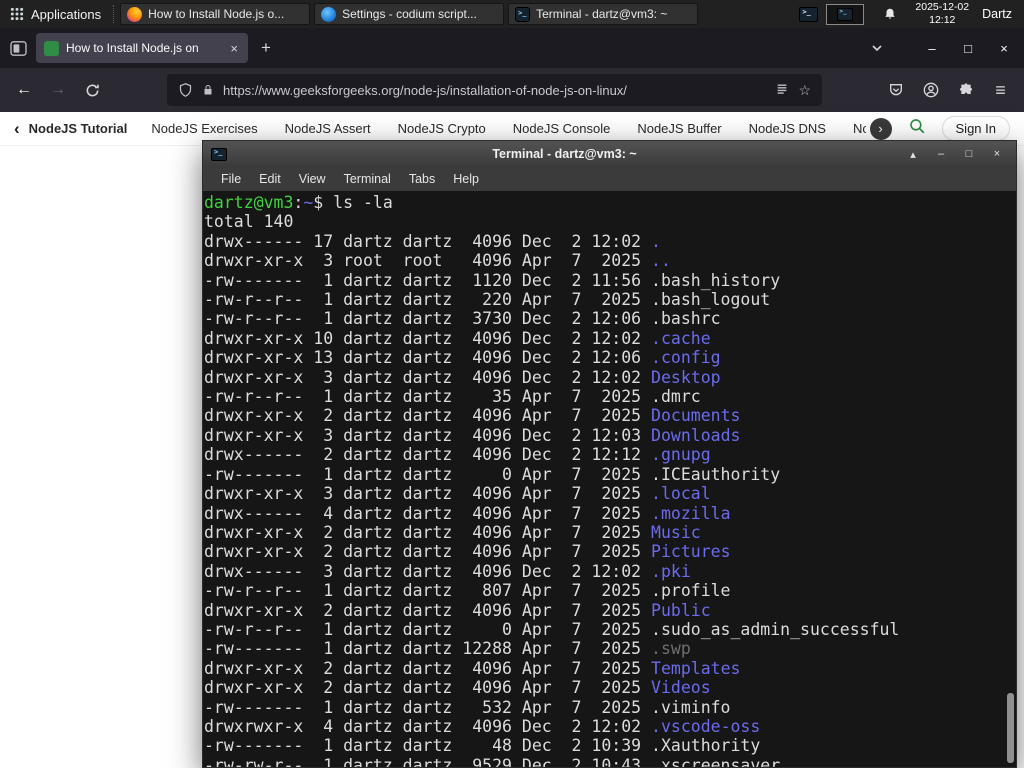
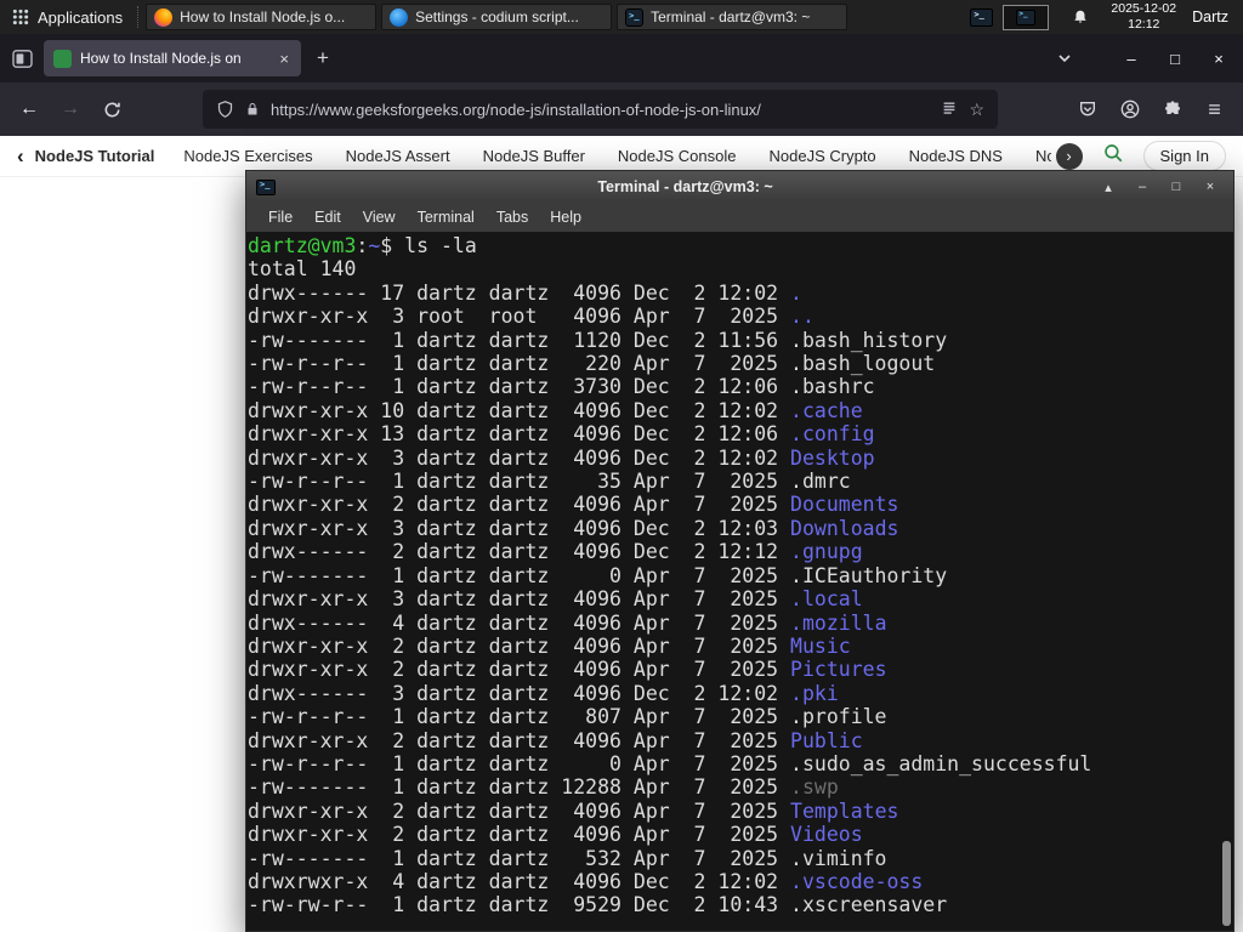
  Applications
  How to Install Node.js o...
  Settings - codium script...
  Terminal - dartz@vm3: ~
  2025-12-02
  12:12
  Dartz
  How to Install Node.js on
  ×
  +
  –
  □
  ×
  ←
  →
  https://www.geeksforgeeks.org/node-js/installation-of-node-js-on-linux/
  ☆
  ≡
  ‹
  NodeJS Tutorial
  NodeJS Exercises
  NodeJS Assert
- NodeJS Crypto
+ NodeJS Buffer
  NodeJS Console
- NodeJS Buffer
+ NodeJS Crypto
  NodeJS DNS
  ›
  Sign In
  Terminal - dartz@vm3: ~
  ▴
  –
  □
  ×
  File
  Edit
  View
  Terminal
  Tabs
  Help
  dartz@vm3:~$ ls -la
  total 140
  drwx------ 17 dartz dartz 4096 Dec 2 12:02 .
  drwxr-xr-x 3 root root 4096 Apr 7 2025 ..
  -rw------- 1 dartz dartz 1120 Dec 2 11:56 .bash_history
  -rw-r--r-- 1 dartz dartz 220 Apr 7 2025 .bash_logout
  -rw-r--r-- 1 dartz dartz 3730 Dec 2 12:06 .bashrc
  drwxr-xr-x 10 dartz dartz 4096 Dec 2 12:02 .cache
  drwxr-xr-x 13 dartz dartz 4096 Dec 2 12:06 .config
  drwxr-xr-x 3 dartz dartz 4096 Dec 2 12:02 Desktop
  -rw-r--r-- 1 dartz dartz 35 Apr 7 2025 .dmrc
  drwxr-xr-x 2 dartz dartz 4096 Apr 7 2025 Documents
  drwxr-xr-x 3 dartz dartz 4096 Dec 2 12:03 Downloads
  drwx------ 2 dartz dartz 4096 Dec 2 12:12 .gnupg
  -rw------- 1 dartz dartz 0 Apr 7 2025 .ICEauthority
  drwxr-xr-x 3 dartz dartz 4096 Apr 7 2025 .local
  drwx------ 4 dartz dartz 4096 Apr 7 2025 .mozilla
  drwxr-xr-x 2 dartz dartz 4096 Apr 7 2025 Music
  drwxr-xr-x 2 dartz dartz 4096 Apr 7 2025 Pictures
  drwx------ 3 dartz dartz 4096 Dec 2 12:02 .pki
  -rw-r--r-- 1 dartz dartz 807 Apr 7 2025 .profile
  drwxr-xr-x 2 dartz dartz 4096 Apr 7 2025 Public
  -rw-r--r-- 1 dartz dartz 0 Apr 7 2025 .sudo_as_admin_successful
  -rw------- 1 dartz dartz 12288 Apr 7 2025 .swp
  drwxr-xr-x 2 dartz dartz 4096 Apr 7 2025 Templates
  drwxr-xr-x 2 dartz dartz 4096 Apr 7 2025 Videos
  -rw------- 1 dartz dartz 532 Apr 7 2025 .viminfo
  drwxrwxr-x 4 dartz dartz 4096 Dec 2 12:02 .vscode-oss
- -rw------- 1 dartz dartz 48 Dec 2 10:39 .Xauthority
  -rw-rw-r-- 1 dartz dartz 9529 Dec 2 10:43 .xscreensaver
